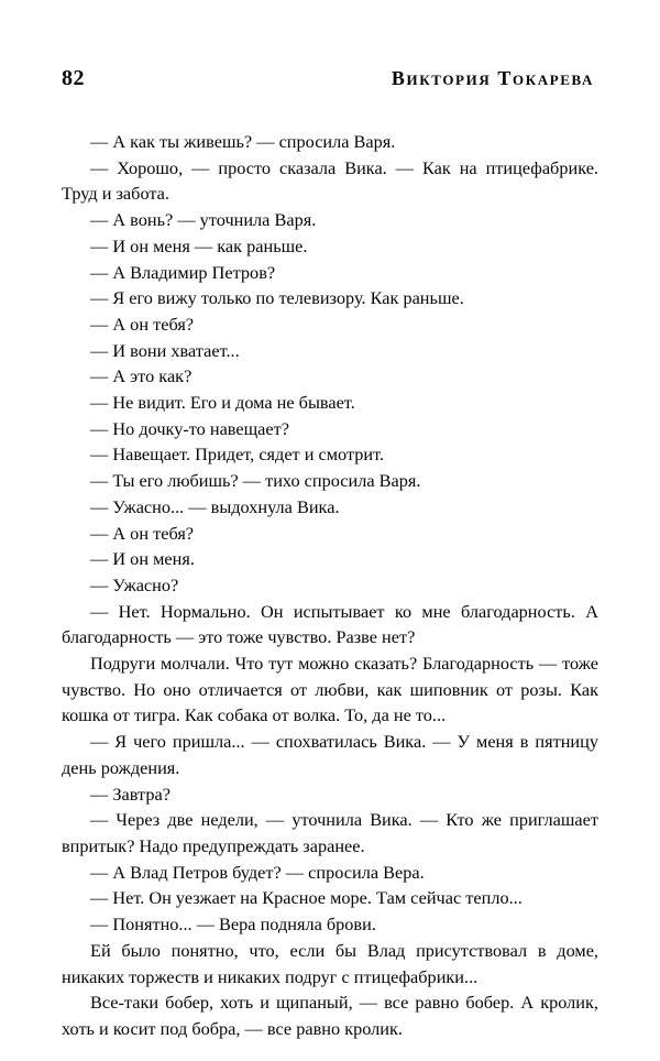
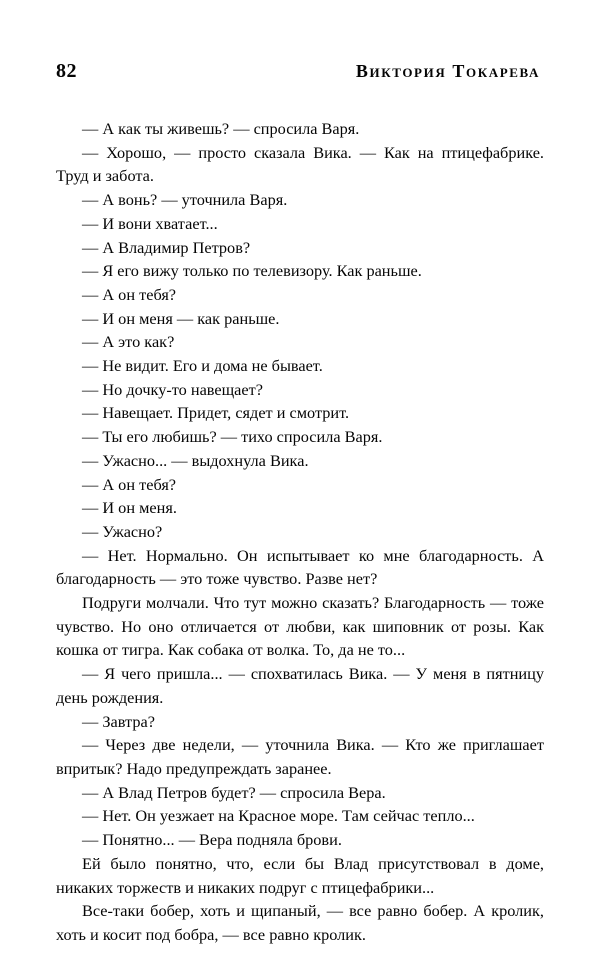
  82
  Виктория Токарева
  — А как ты живешь? — спросила Варя.
  — Хорошо, — просто сказала Вика. — Как на птицефаб­рике. Труд и забота.
  — А вонь? — уточнила Варя.
- — И он меня — как раньше.
+ — И вони хватает...
  — А Владимир Петров?
  — Я его вижу только по телевизору. Как раньше.
  — А он тебя?
- — И вони хватает...
+ — И он меня — как раньше.
  — А это как?
  — Не видит. Его и дома не бывает.
  — Но дочку-то навещает?
  — Навещает. Придет, сядет и смотрит.
  — Ты его любишь? — тихо спросила Варя.
  — Ужасно... — выдохнула Вика.
  — А он тебя?
  — И он меня.
  — Ужасно?
  — Нет. Нормально. Он испытывает ко мне благодарность. А благодарность — это тоже чувство. Разве нет?
  Подруги молчали. Что тут можно сказать? Благодарность — тоже чувство. Но оно отличается от любви, как шиповник от розы. Как кошка от тигра. Как собака от волка. То, да не то...
  — Я чего пришла... — спохватилась Вика. — У меня в пятницу день рождения.
  — Завтра?
  — Через две недели, — уточнила Вика. — Кто же при­глашает впритык? Надо предупреждать заранее.
  — А Влад Петров будет? — спросила Вера.
  — Нет. Он уезжает на Красное море. Там сейчас тепло...
  — Понятно... — Вера подняла брови.
  Ей было понятно, что, если бы Влад присутствовал в доме, никаких торжеств и никаких подруг с птицефабрики...
  Все-таки бобер, хоть и щипаный, — все равно бобер. А кролик, хоть и косит под бобра, — все равно кролик.
